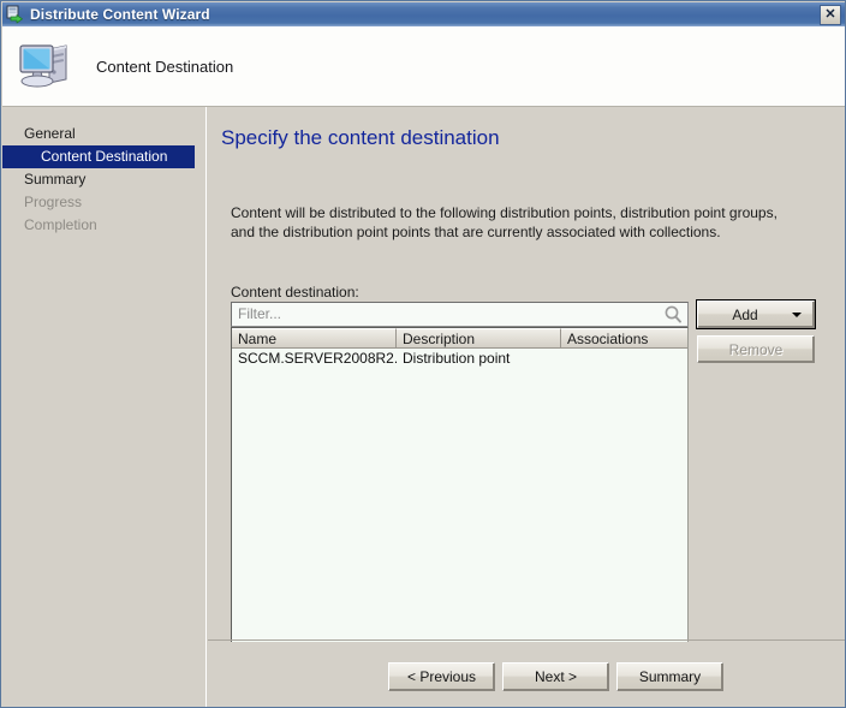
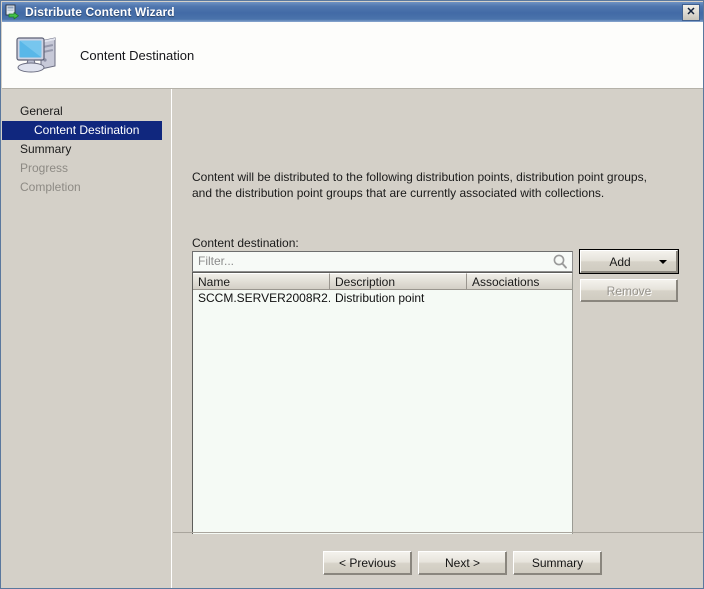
  Distribute Content Wizard
  ✕
  Content Destination
  General
  Content Destination
  Summary
  Progress
  Completion
- Specify the content destination
- Content will be distributed to the following distribution points, distribution point groups, and the distribution point points that are currently associated with collections.
+ Content will be distributed to the following distribution points, distribution point groups, and the distribution point groups that are currently associated with collections.
  Content destination:
  Filter...
  Name
  Description
  Associations
  SCCM.SERVER2008R2.
  Distribution point
  Add
  Remove
  < Previous
  Next >
  Summary
